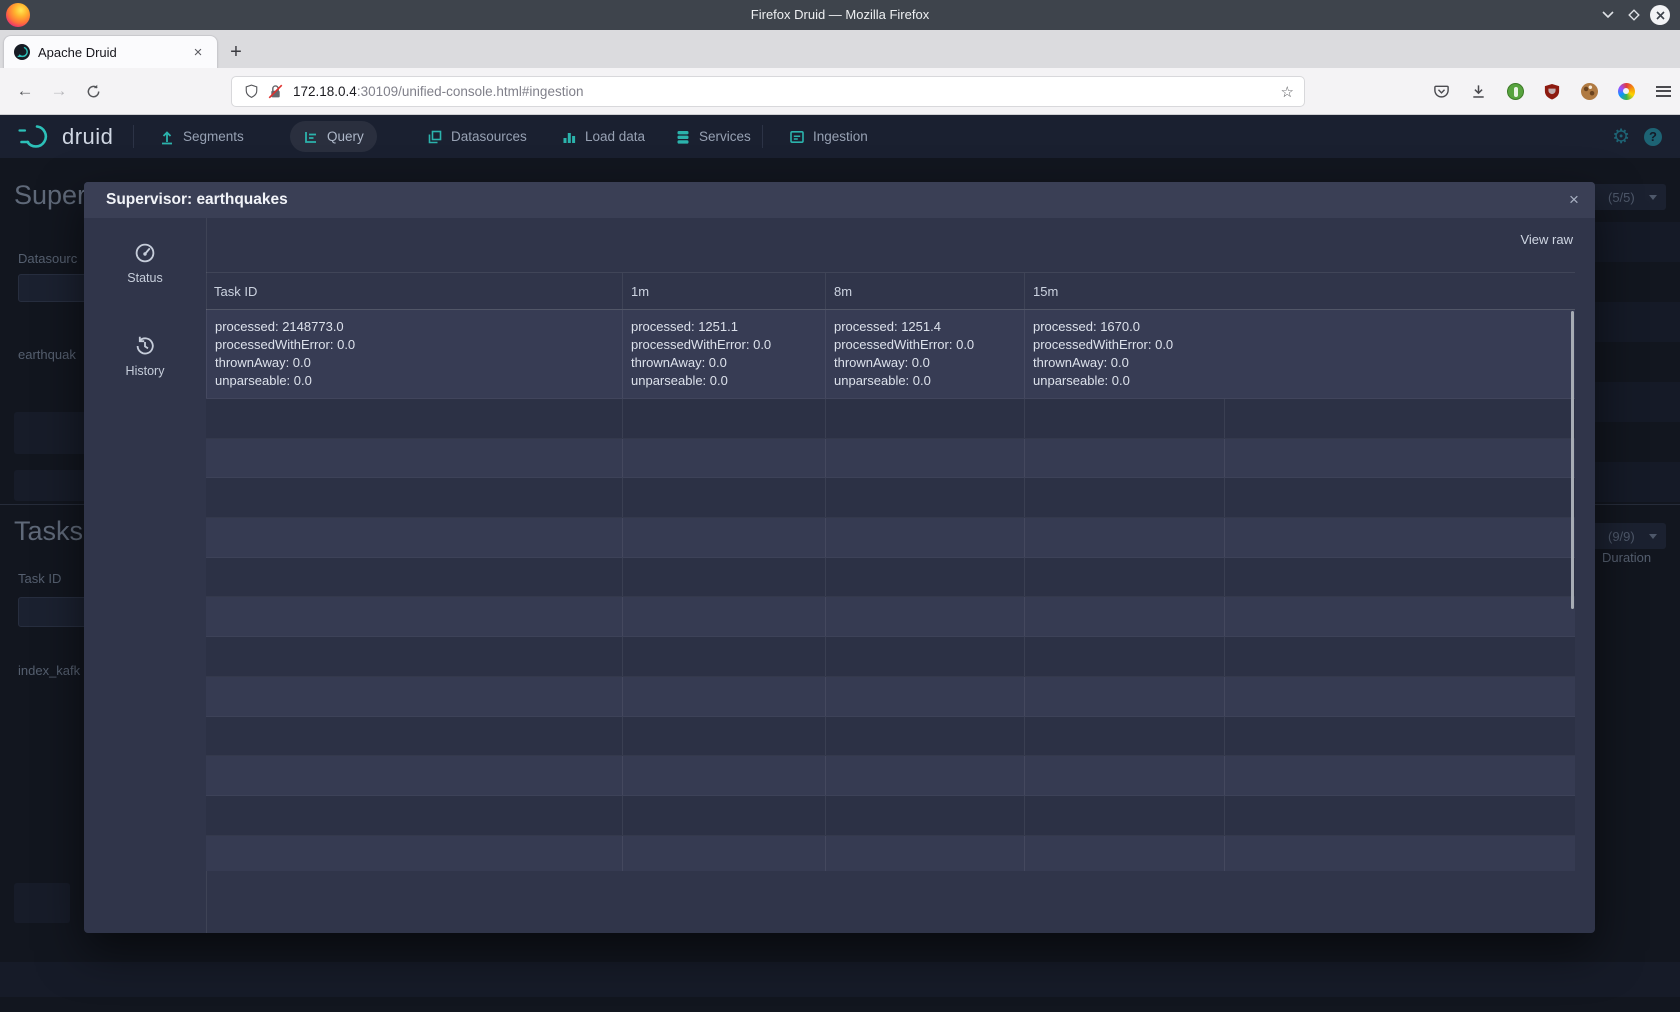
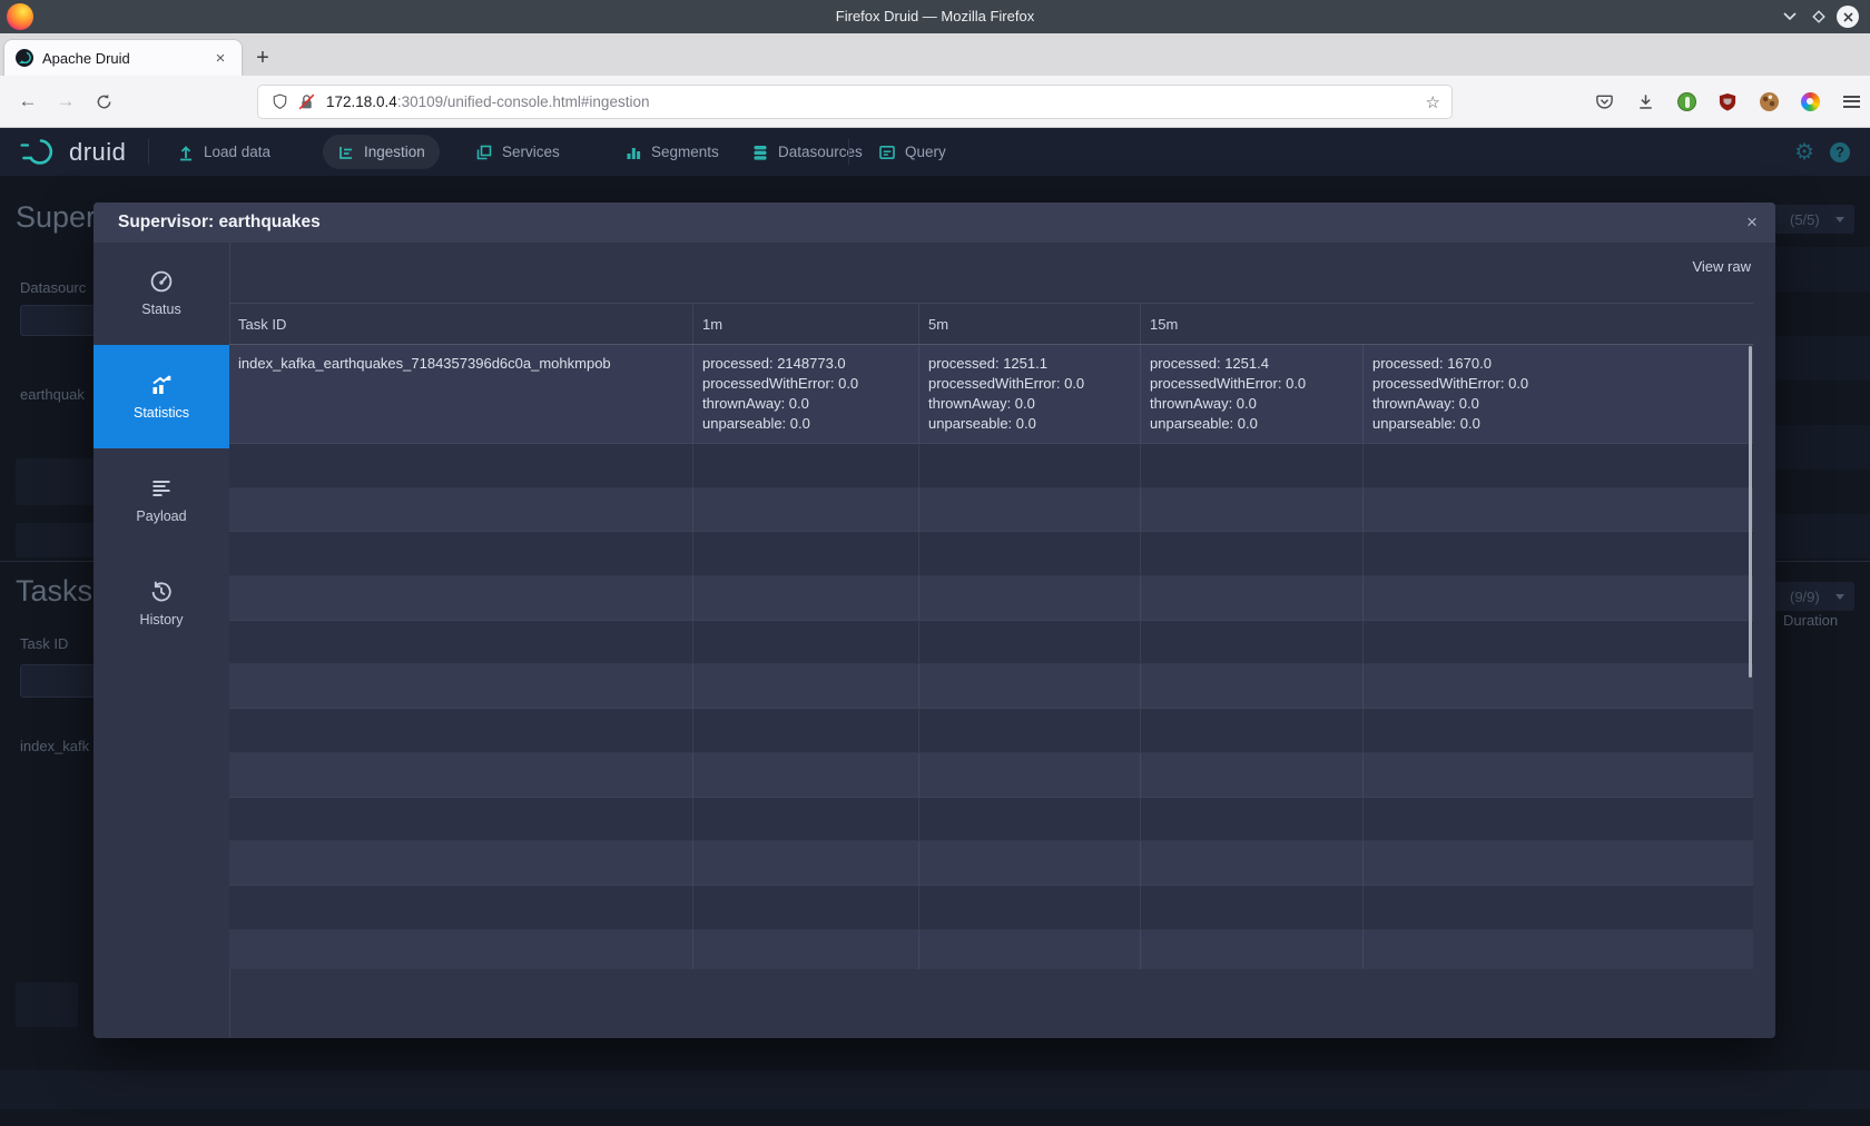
  Firefox Druid — Mozilla Firefox
  Apache Druid
  ×
  +
  ←
  →
  172.18.0.4:30109/unified-console.html#ingestion
  ☆
  druid
- Segments
+ Load data
- Query
+ Ingestion
- Datasources
+ Services
- Load data
+ Segments
- Services
+ Datasources
- Ingestion
+ Query
  ⚙
  ?
  Super
  (5/5)
  Datasourc
  earthquak
  Tasks
  (9/9)
  Task ID
  Duration
  index_kafk
  Supervisor: earthquakes
  ×
  Status
+ Statistics
+ Payload
  History
  View raw
  Task ID
  1m
- 8m
+ 5m
  15m
+ index_kafka_earthquakes_7184357396d6c0a_mohkmpob
  processed: 2148773.0
  processedWithError: 0.0
  thrownAway: 0.0
  unparseable: 0.0
  processed: 1251.1
  processedWithError: 0.0
  thrownAway: 0.0
  unparseable: 0.0
  processed: 1251.4
  processedWithError: 0.0
  thrownAway: 0.0
  unparseable: 0.0
  processed: 1670.0
  processedWithError: 0.0
  thrownAway: 0.0
  unparseable: 0.0
